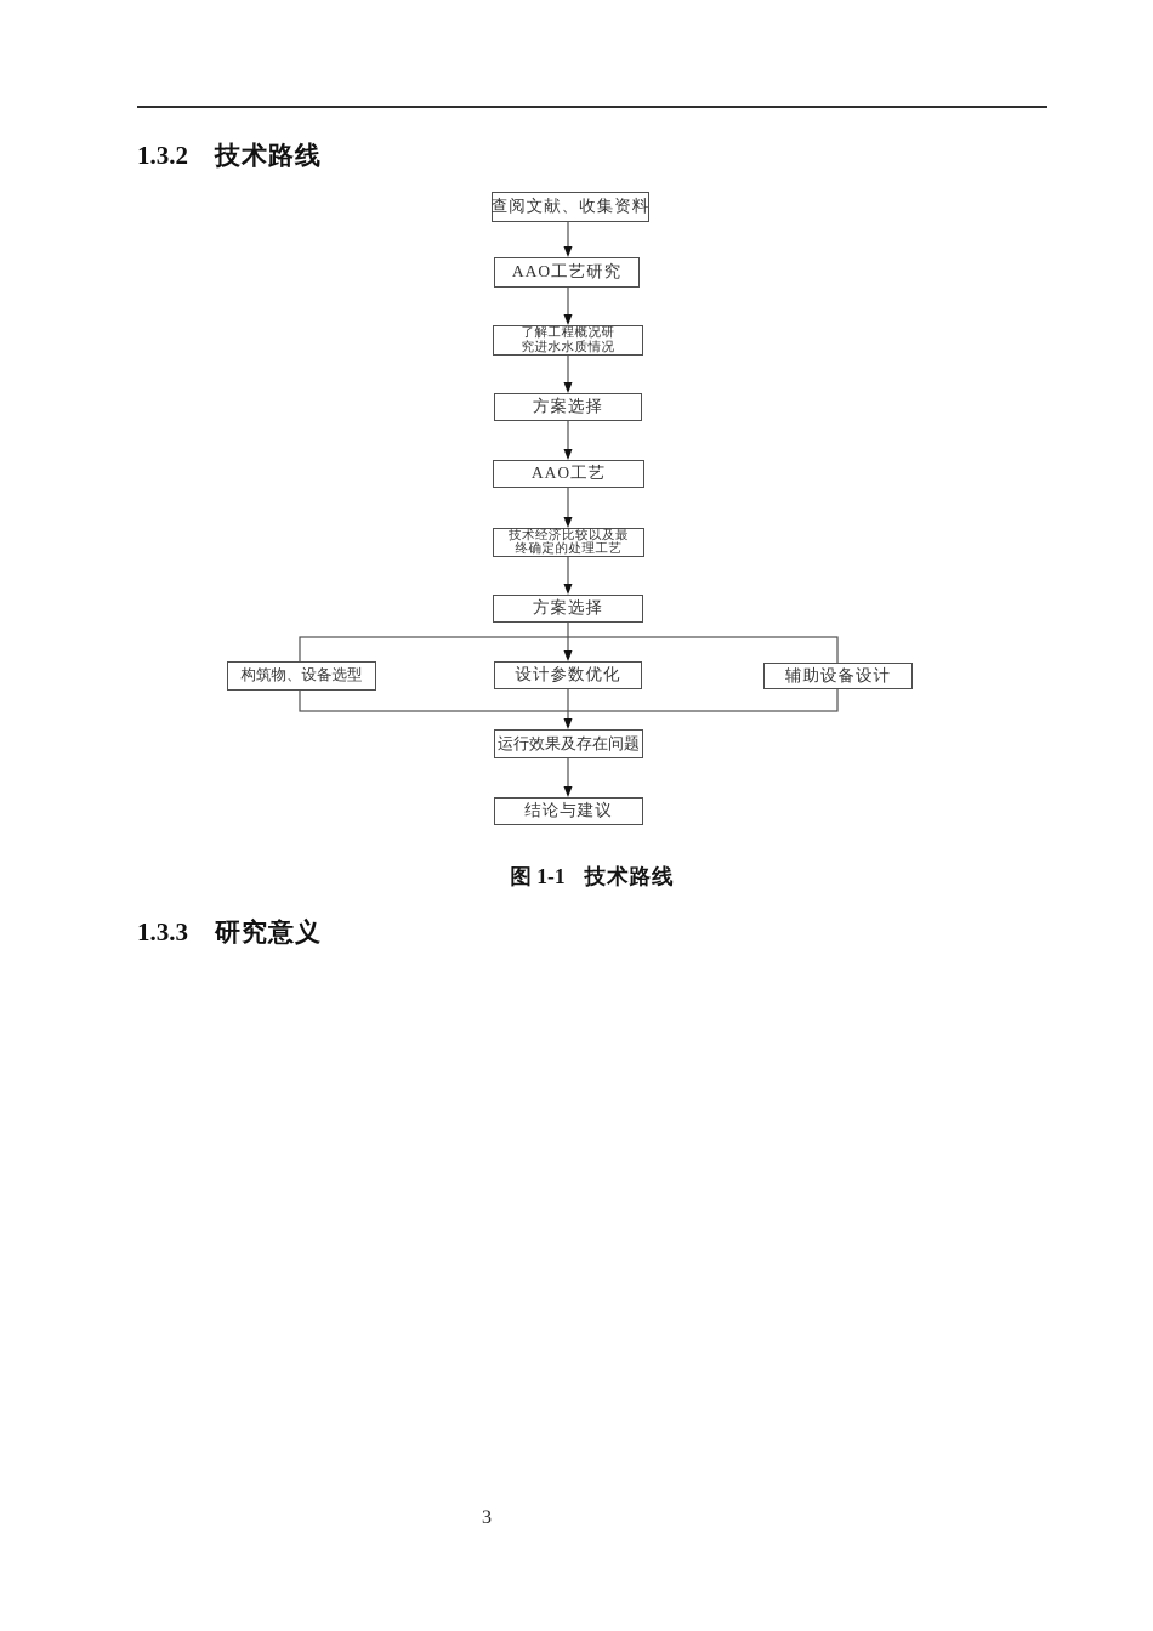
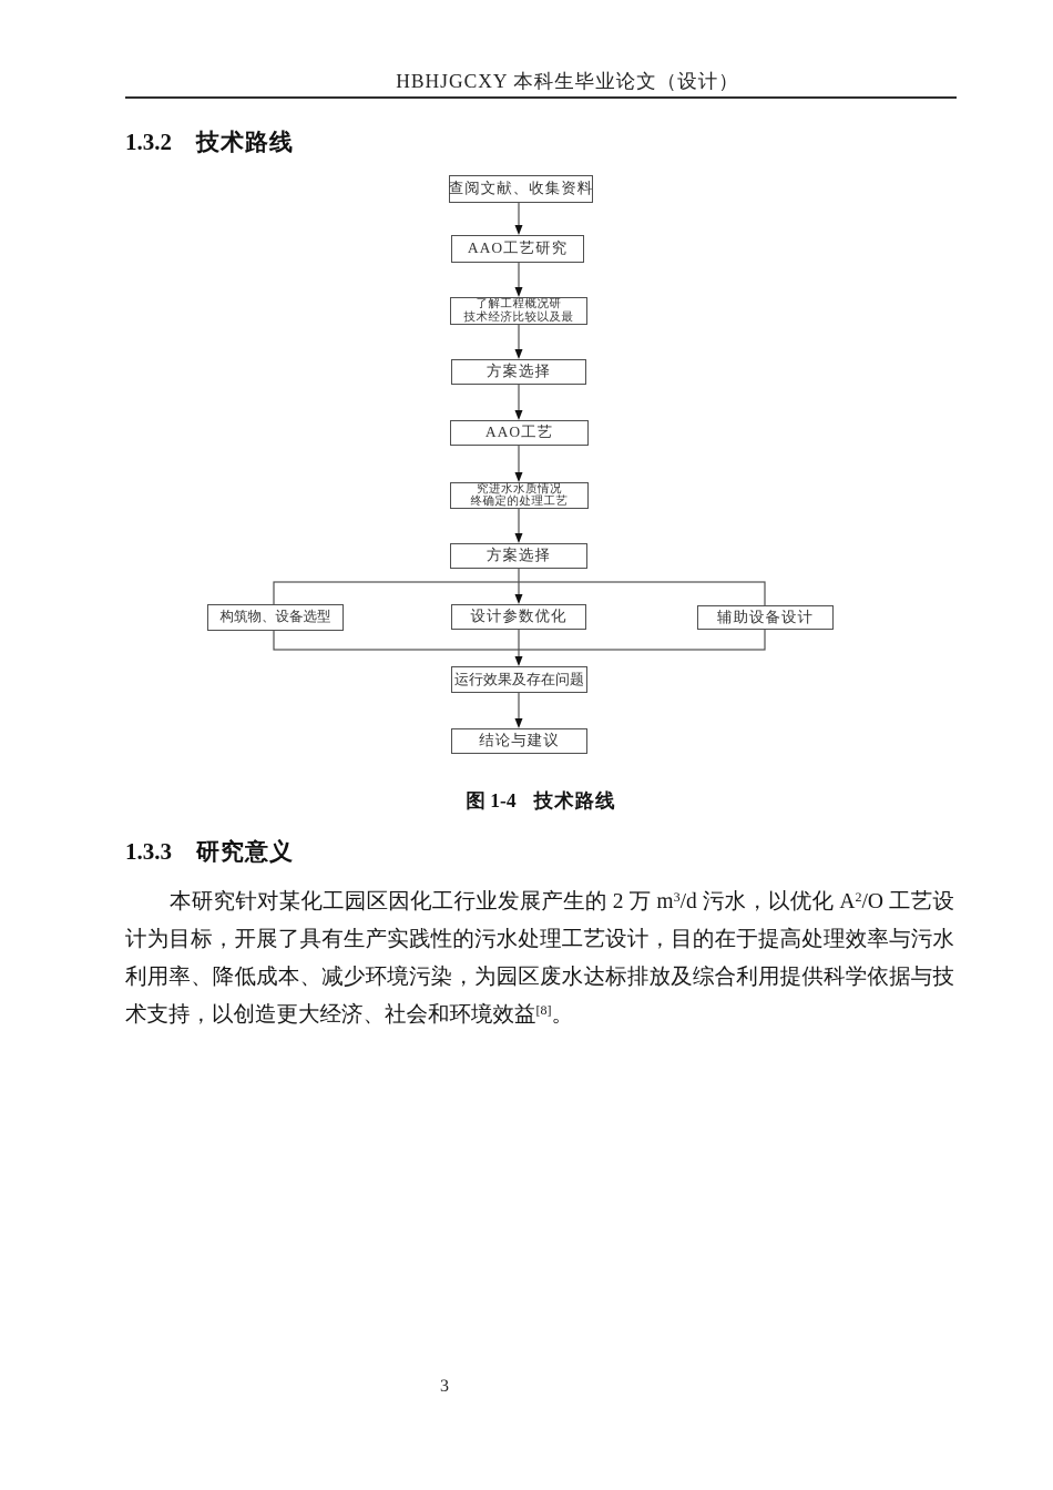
+ HBHJGCXY 本科生毕业论文（设计）
  1.3.2 技术路线
  查阅文献、收集资料
  AAO工艺研究
  了解工程概况研
- 究进水水质情况
+ 技术经济比较以及最
  方案选择
  AAO工艺
- 技术经济比较以及最
+ 究进水水质情况
  终确定的处理工艺
  方案选择
  设计参数优化
  构筑物、设备选型
  辅助设备设计
  运行效果及存在问题
  结论与建议
- 图 1-1 技术路线
+ 图 1-4 技术路线
  1.3.3 研究意义
+ 本研究针对某化工园区因化工行业发展产生的 2 万 m3/d 污水，以优化 A2/O 工艺设计为目标，开展了具有生产实践性的污水处理工艺设计，目的在于提高处理效率与污水利用率、降低成本、减少环境污染，为园区废水达标排放及综合利用提供科学依据与技术支持，以创造更大经济、社会和环境效益[8]。
  3
